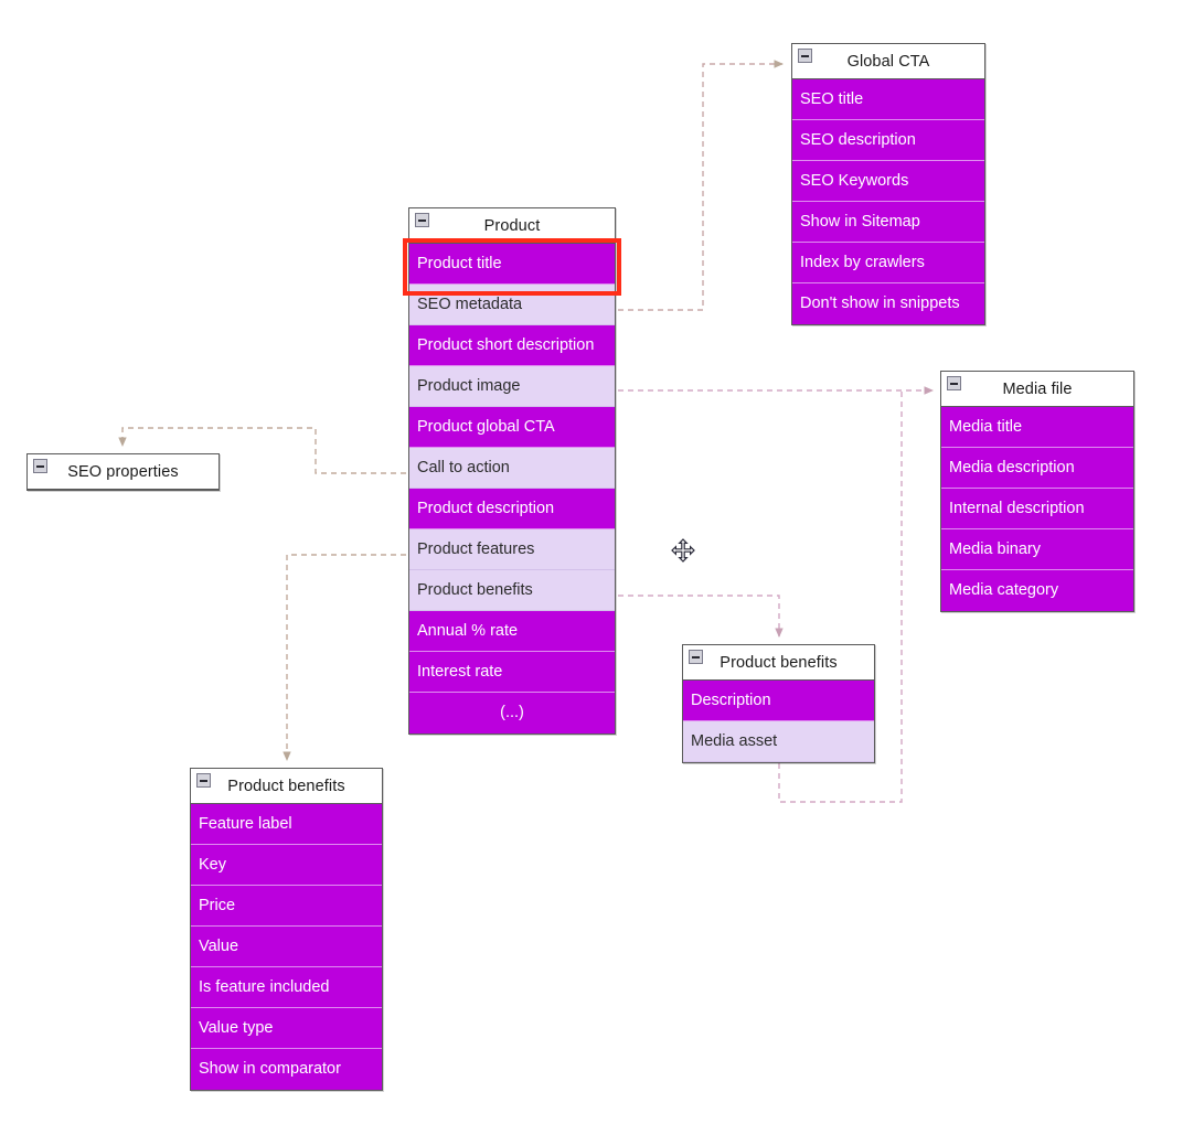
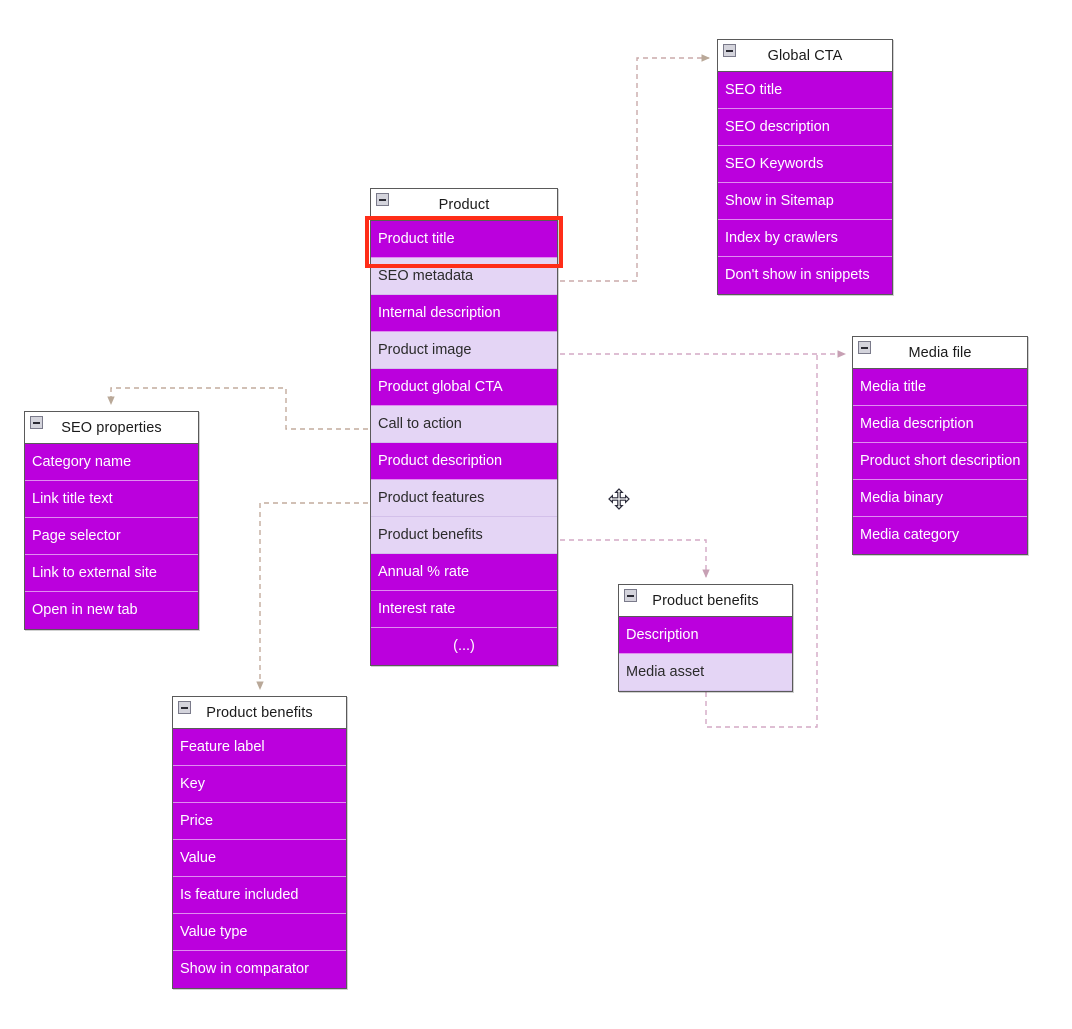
  Global CTA
  SEO title
  SEO description
  SEO Keywords
  Show in Sitemap
  Index by crawlers
  Don't show in snippets
  Product
  Product title
  SEO metadata
- Product short description
+ Internal description
  Product image
  Product global CTA
  Call to action
  Product description
  Product features
  Product benefits
  Annual % rate
  Interest rate
  (...)
  Media file
  Media title
  Media description
- Internal description
+ Product short description
  Media binary
  Media category
  SEO properties
+ Category name
+ Link title text
+ Page selector
+ Link to external site
+ Open in new tab
  Product benefits
  Description
  Media asset
  Product benefits
  Feature label
  Key
  Price
  Value
  Is feature included
  Value type
  Show in comparator
